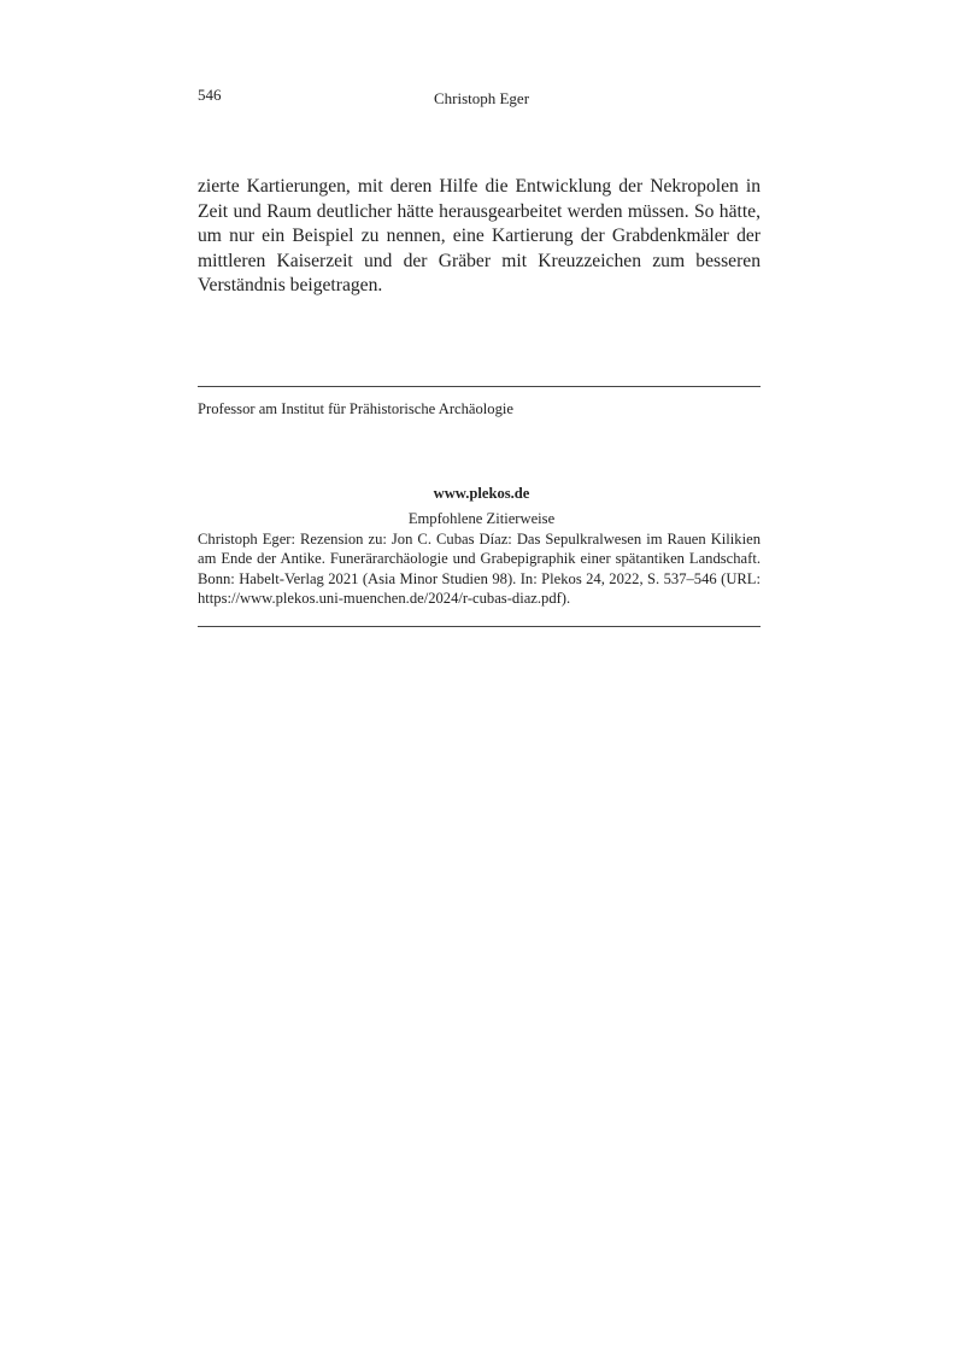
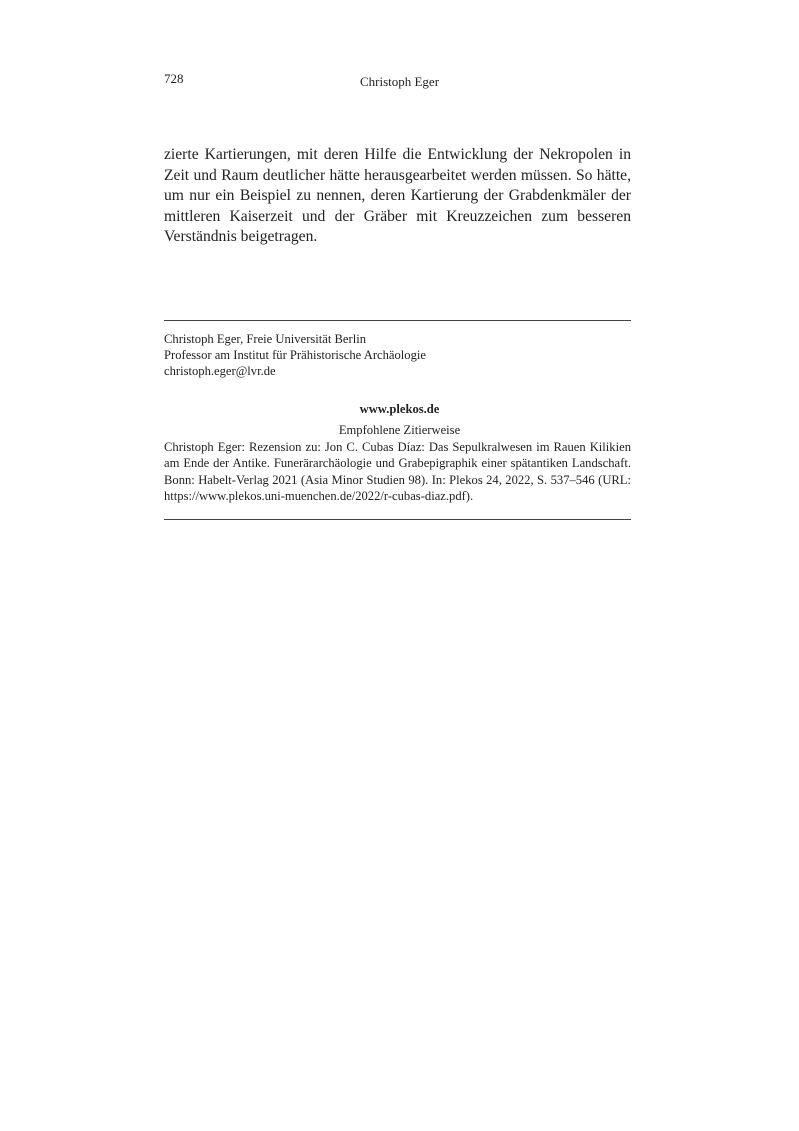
- 546
+ 728
  Christoph Eger
- zierte Kartierungen, mit deren Hilfe die Entwicklung der Nekropolen in Zeit und Raum deutlicher hätte herausgearbeitet werden müssen. So hätte, um nur ein Beispiel zu nennen, eine Kartierung der Grabdenkmäler der mittleren Kaiserzeit und der Gräber mit Kreuzzeichen zum besseren Verständnis beigetragen.
+ zierte Kartierungen, mit deren Hilfe die Entwicklung der Nekropolen in Zeit und Raum deutlicher hätte herausgearbeitet werden müssen. So hätte, um nur ein Beispiel zu nennen, deren Kartierung der Grabdenkmäler der mittleren Kaiserzeit und der Gräber mit Kreuzzeichen zum besseren Verständnis beigetragen.
+ Christoph Eger, Freie Universität Berlin
  Professor am Institut für Prähistorische Archäologie
+ christoph.eger@lvr.de
  www.plekos.de
  Empfohlene Zitierweise
- Christoph Eger: Rezension zu: Jon C. Cubas Díaz: Das Sepulkralwesen im Rauen Kilikien am Ende der Antike. Funerärarchäologie und Grabepigraphik einer spätantiken Landschaft. Bonn: Habelt-Verlag 2021 (Asia Minor Studien 98). In: Plekos 24, 2022, S. 537–546 (URL: https://www.plekos.uni-muenchen.de/2024/r-cubas-diaz.pdf).
+ Christoph Eger: Rezension zu: Jon C. Cubas Díaz: Das Sepulkralwesen im Rauen Kilikien am Ende der Antike. Funerärarchäologie und Grabepigraphik einer spätantiken Landschaft. Bonn: Habelt-Verlag 2021 (Asia Minor Studien 98). In: Plekos 24, 2022, S. 537–546 (URL: https://www.plekos.uni-muenchen.de/2022/r-cubas-diaz.pdf).
